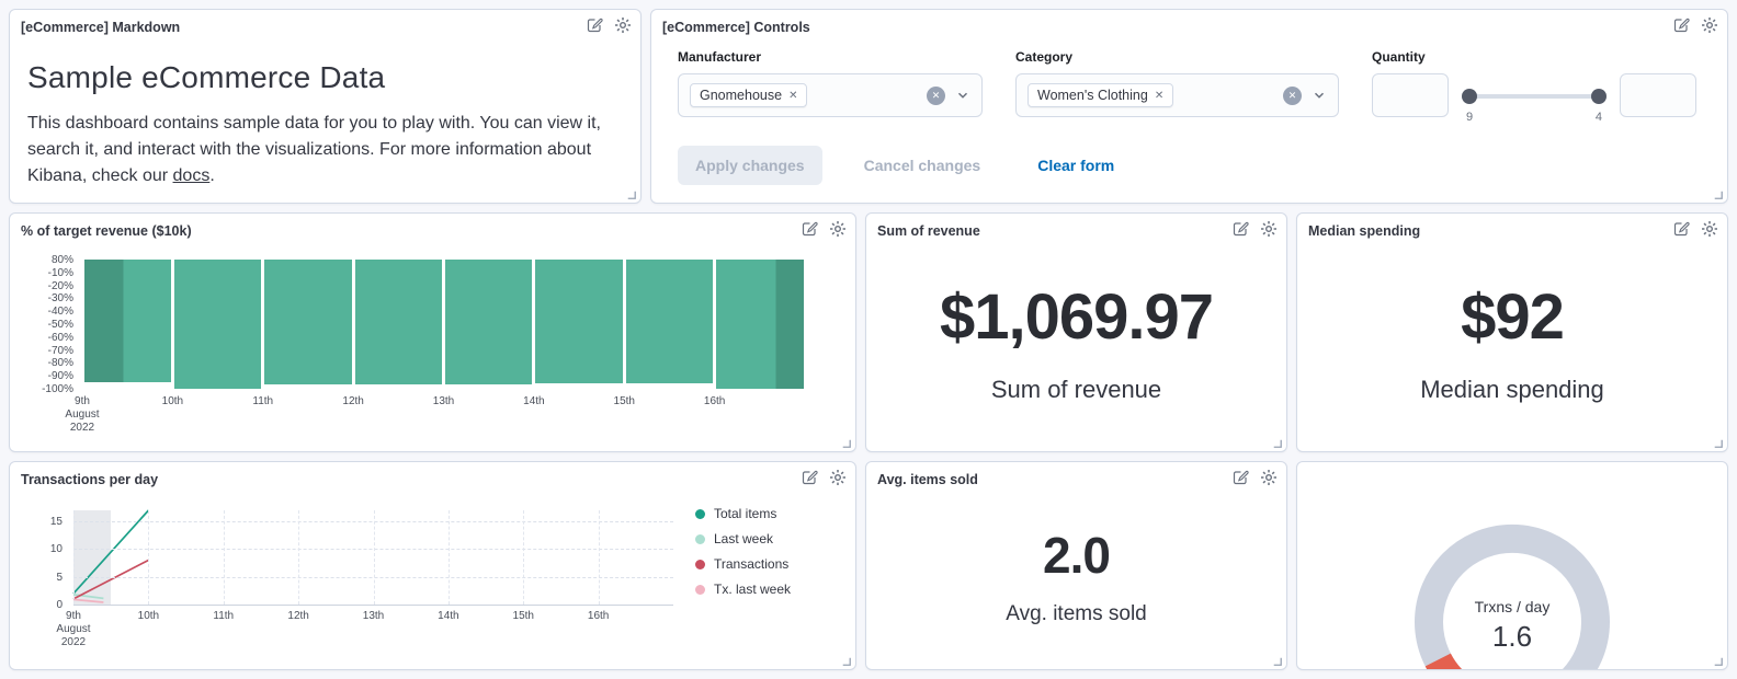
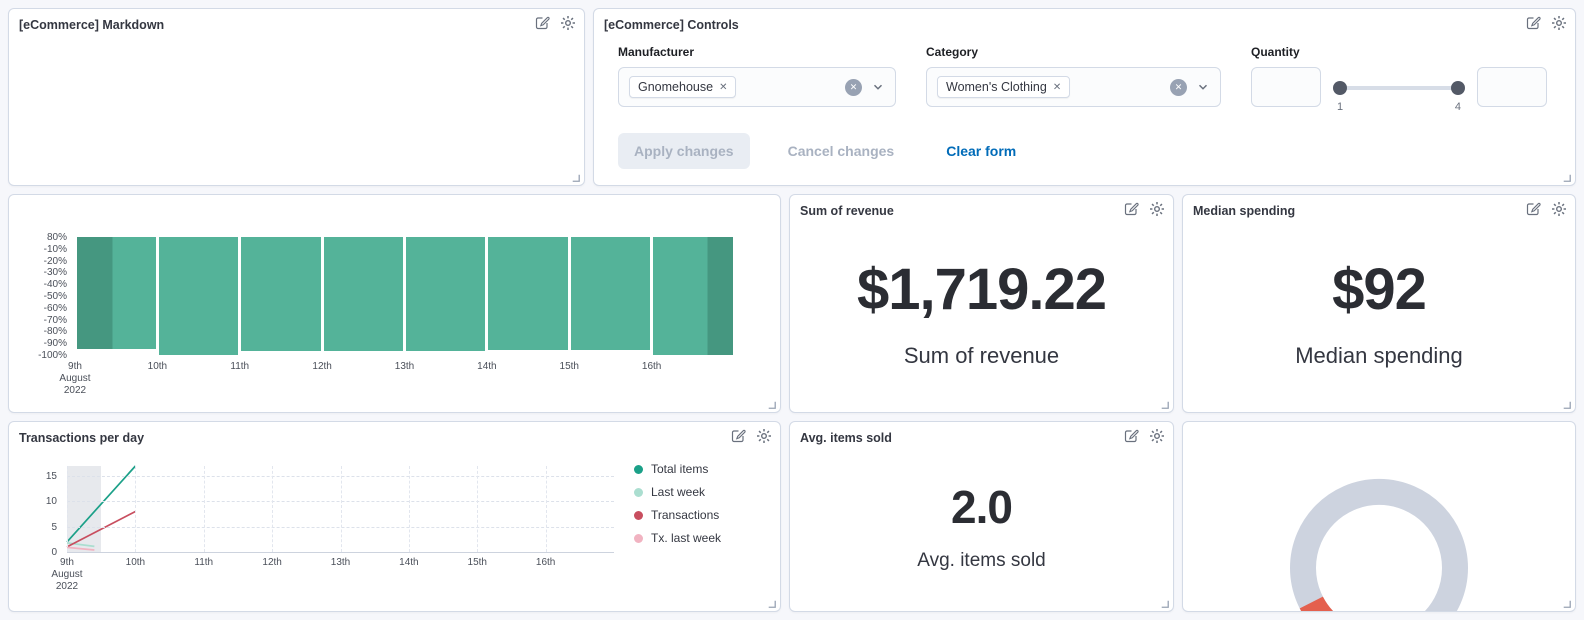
  [eCommerce] Markdown
- Sample eCommerce Data
- This dashboard contains sample data for you to play with. You can view it, search it, and interact with the visualizations. For more information about Kibana, check our docs.
  [eCommerce] Controls
  Manufacturer
  Gnomehouse
  ✕
  ✕
  Category
  Women's Clothing
  ✕
  ✕
  Quantity
- 9
+ 1
  4
  Apply changes
  Cancel changes
  Clear form
- % of target revenue ($10k)
  80%
  -10%
  -20%
  -30%
  -40%
  -50%
  -60%
  -70%
  -80%
  -90%
  -100%
  9th
  August
  2022
  10th
  11th
  12th
  13th
  14th
  15th
  16th
  Sum of revenue
- $1,069.97
+ $1,719.22
  Sum of revenue
  Median spending
  $92
  Median spending
  Transactions per day
  Total items
  Last week
  Transactions
  Tx. last week
  0
  5
  10
  15
  9th
  August
  2022
  10th
  11th
  12th
  13th
  14th
  15th
  16th
  Avg. items sold
  2.0
  Avg. items sold
- Trxns / day
- 1.6
